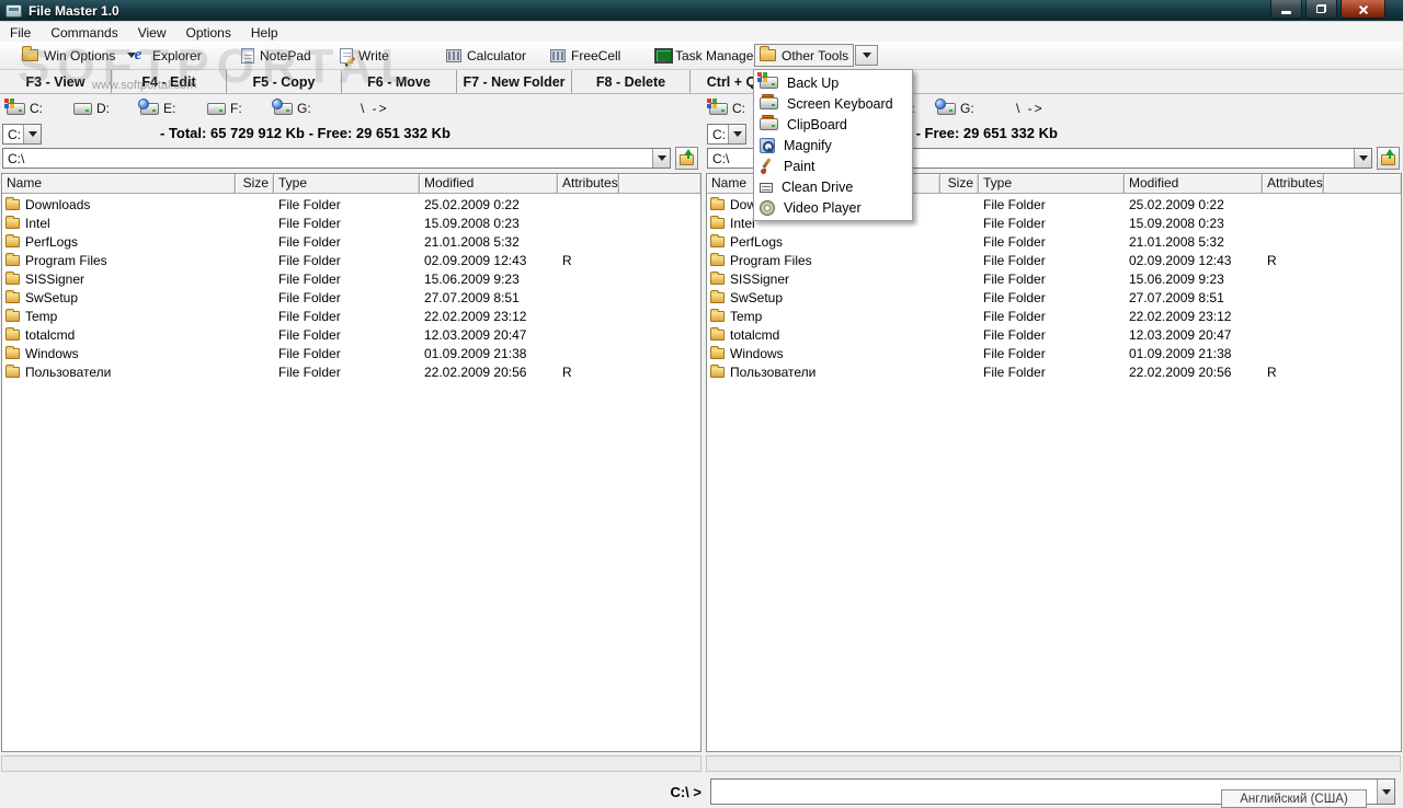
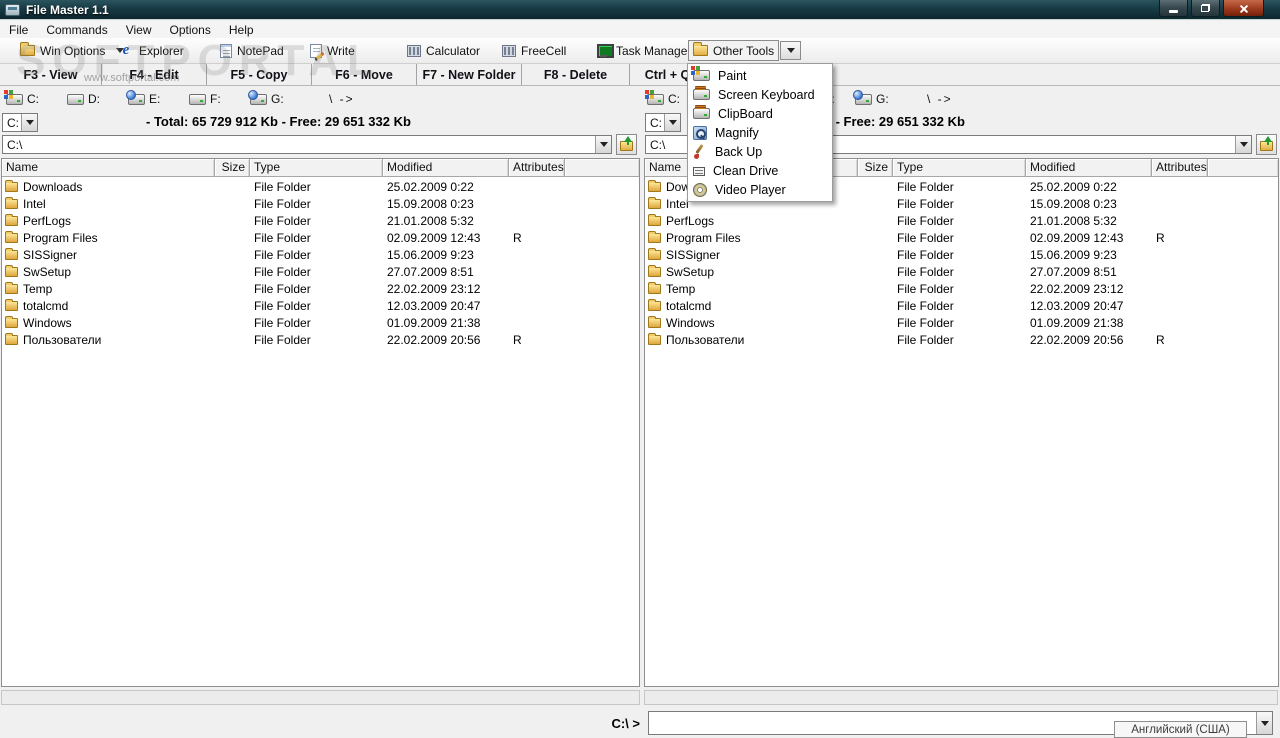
- File Master 1.0
+ File Master 1.1
  File
  Commands
  View
  Options
  Help
  Win Options
  Explorer
  NotePad
  Write
  Calculator
  FreeCell
  Task Manage
  Other Tools
  F3 - View
  F4 - Edit
  F5 - Copy
  F6 - Move
  F7 - New Folder
  F8 - Delete
  Ctrl + Q
  C:
  D:
  E:
  F:
  G:
  \ ->
  C:
  - Total: 65 729 912 Kb - Free: 29 651 332 Kb
  C:\
  Name
  Size
  Type
  Modified
  Attributes
  Downloads
  File Folder
  25.02.2009 0:22
  Intel
  File Folder
  15.09.2008 0:23
  PerfLogs
  File Folder
  21.01.2008 5:32
  Program Files
  File Folder
  02.09.2009 12:43
  R
  SISSigner
  File Folder
  15.06.2009 9:23
  SwSetup
  File Folder
  27.07.2009 8:51
  Temp
  File Folder
  22.02.2009 23:12
  totalcmd
  File Folder
  12.03.2009 20:47
  Windows
  File Folder
  01.09.2009 21:38
  Пользователи
  File Folder
  22.02.2009 20:56
  R
  C:
  G:
  \ ->
  C:
  C:\
  Name
  Size
  Type
  Modified
  Attributes
  File Folder
  25.02.2009 0:22
  Intel
  File Folder
  15.09.2008 0:23
  PerfLogs
  File Folder
  21.01.2008 5:32
  Program Files
  File Folder
  02.09.2009 12:43
  R
  SISSigner
  File Folder
  15.06.2009 9:23
  SwSetup
  File Folder
  27.07.2009 8:51
  Temp
  File Folder
  22.02.2009 23:12
  totalcmd
  File Folder
  12.03.2009 20:47
  Windows
  File Folder
  01.09.2009 21:38
  Пользователи
  File Folder
  22.02.2009 20:56
  R
  C:\ >
  Английский (США)
- Back Up
+ Paint
  Screen Keyboard
  ClipBoard
  Magnify
- Paint
+ Back Up
  Clean Drive
  Video Player
  SOFTPORTAL
  www.softportal.com
